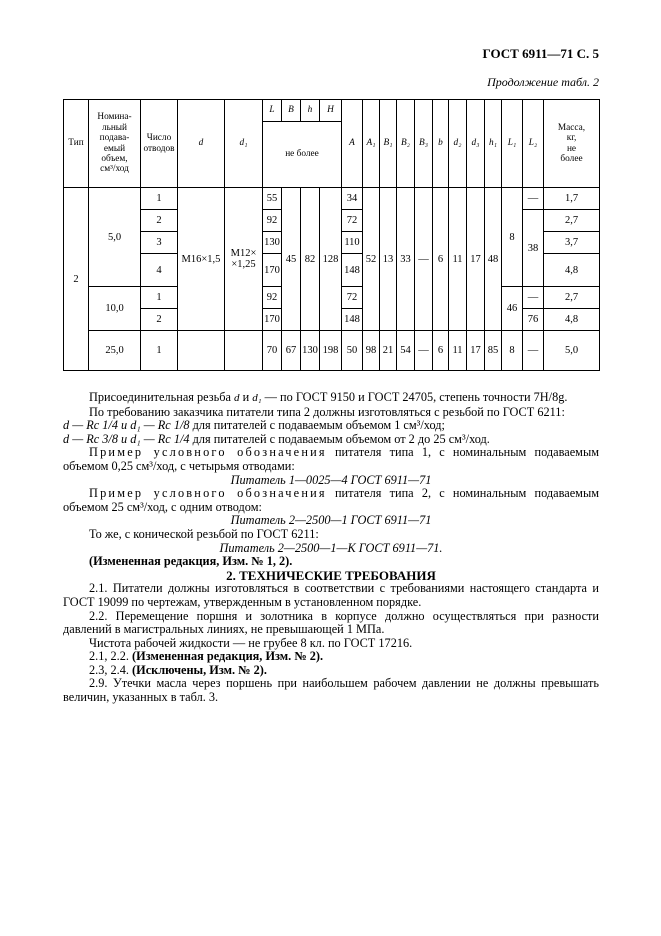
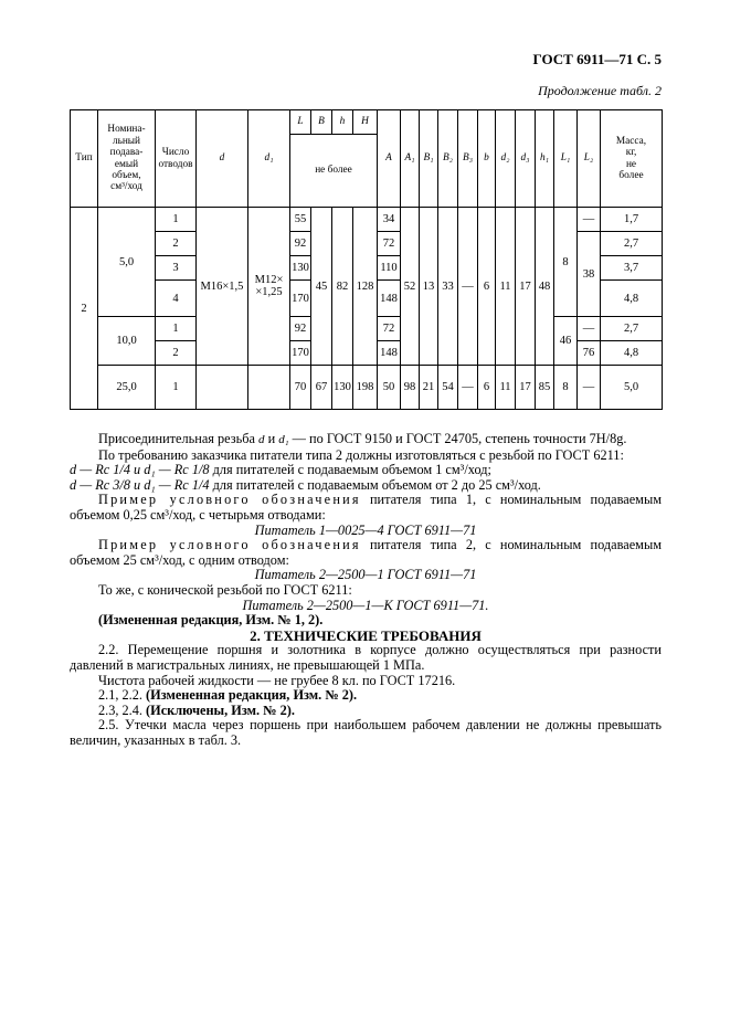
  ГОСТ 6911—71 С. 5
  Продолжение табл. 2
  Тип	Номина- льный подава- емый объем, см³/ход	Число отводов	d	d₁	L	B	h	H	A	A₁	B₁	B₂	B₃	b	d₂	d₃	h₁	L₁	L₂	Масса, кг, не более
  не более
  2	5,0	1	М16×1,5	М12× ×1,25	55	45	82	128	34	52	13	33	—	6	11	17	48	8	—	1,7
  2	92	72	38	2,7
  3	130	110	3,7
  4	170	148	4,8
  10,0	1	92	72	46	—	2,7
  2	170	148	76	4,8
  25,0	1			70	67	130	198	50	98	21	54	—	6	11	17	85	8	—	5,0
  Присоединительная резьба d и d₁ — по ГОСТ 9150 и ГОСТ 24705, степень точности 7Н/8g.
  По требованию заказчика питатели типа 2 должны изготовляться с резьбой по ГОСТ 6211:
  d — Rс 1/4 и d₁ — Rс 1/8 для питателей с подаваемым объемом 1 см³/ход;
  d — Rс 3/8 и d₁ — Rс 1/4 для питателей с подаваемым объемом от 2 до 25 см³/ход.
  Пример условного обозначения питателя типа 1, с номинальным подаваемым объемом 0,25 см³/ход, с четырьмя отводами:
  Питатель 1—0025—4 ГОСТ 6911—71
  Пример условного обозначения питателя типа 2, с номинальным подаваемым объемом 25 см³/ход, с одним отводом:
  Питатель 2—2500—1 ГОСТ 6911—71
  То же, с конической резьбой по ГОСТ 6211:
  Питатель 2—2500—1—К ГОСТ 6911—71.
  (Измененная редакция, Изм. № 1, 2).
  2. ТЕХНИЧЕСКИЕ ТРЕБОВАНИЯ
- 2.1. Питатели должны изготовляться в соответствии с требованиями настоящего стандарта и ГОСТ 19099 по чертежам, утвержденным в установленном порядке.
  2.2. Перемещение поршня и золотника в корпусе должно осуществляться при разности давлений в магистральных линиях, не превышающей 1 МПа.
  Чистота рабочей жидкости — не грубее 8 кл. по ГОСТ 17216.
  2.1, 2.2. (Измененная редакция, Изм. № 2).
  2.3, 2.4. (Исключены, Изм. № 2).
- 2.9. Утечки масла через поршень при наибольшем рабочем давлении не должны превышать величин, указанных в табл. 3.
+ 2.5. Утечки масла через поршень при наибольшем рабочем давлении не должны превышать величин, указанных в табл. 3.
